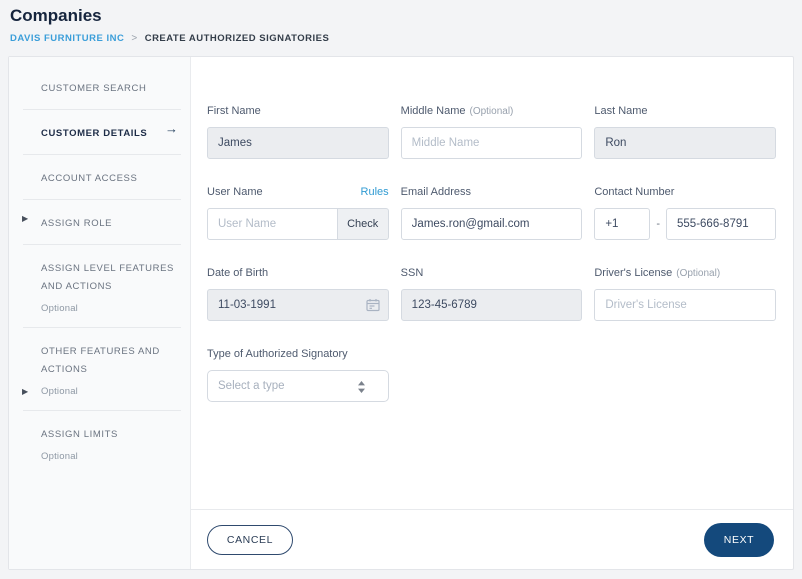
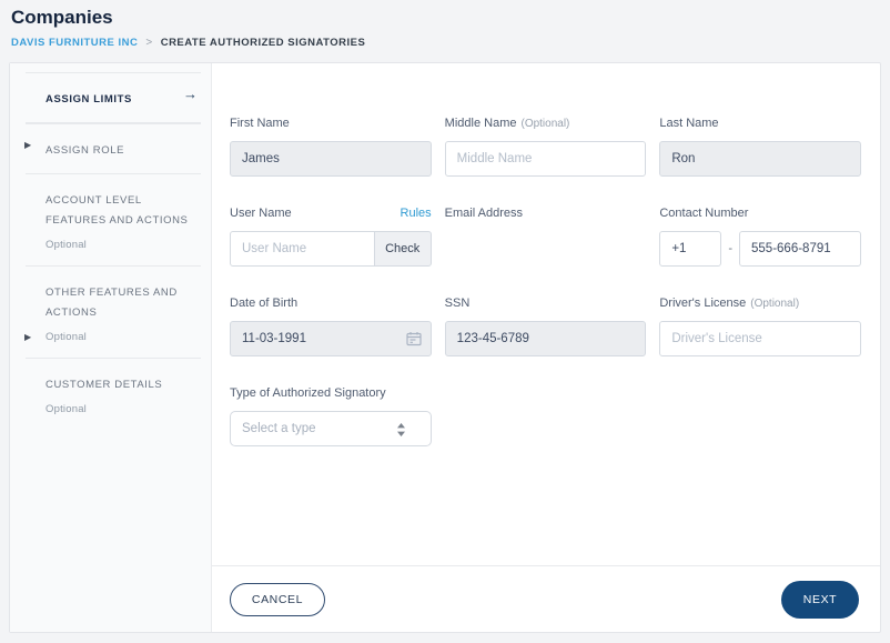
  Companies
  DAVIS FURNITURE INC
  >
  CREATE AUTHORIZED SIGNATORIES
- CUSTOMER SEARCH
- CUSTOMER DETAILS
+ ASSIGN LIMITS
  →
- ACCOUNT ACCESS
  ▶
  ASSIGN ROLE
- ASSIGN LEVEL FEATURES AND ACTIONS
+ ACCOUNT LEVEL FEATURES AND ACTIONS
  Optional
  OTHER FEATURES AND ACTIONS
  ▶
  Optional
- ASSIGN LIMITS
+ CUSTOMER DETAILS
  Optional
  First Name
  James
  Middle Name
  (Optional)
  Middle Name
  Last Name
  Ron
  User Name
  Rules
  User Name
  Check
  Email Address
- James.ron@gmail.com
  Contact Number
  +1
  -
  555-666-8791
  Date of Birth
  11-03-1991
  SSN
  123-45-6789
  Driver's License
  (Optional)
  Driver's License
  Type of Authorized Signatory
  Select a type
  CANCEL
  NEXT
